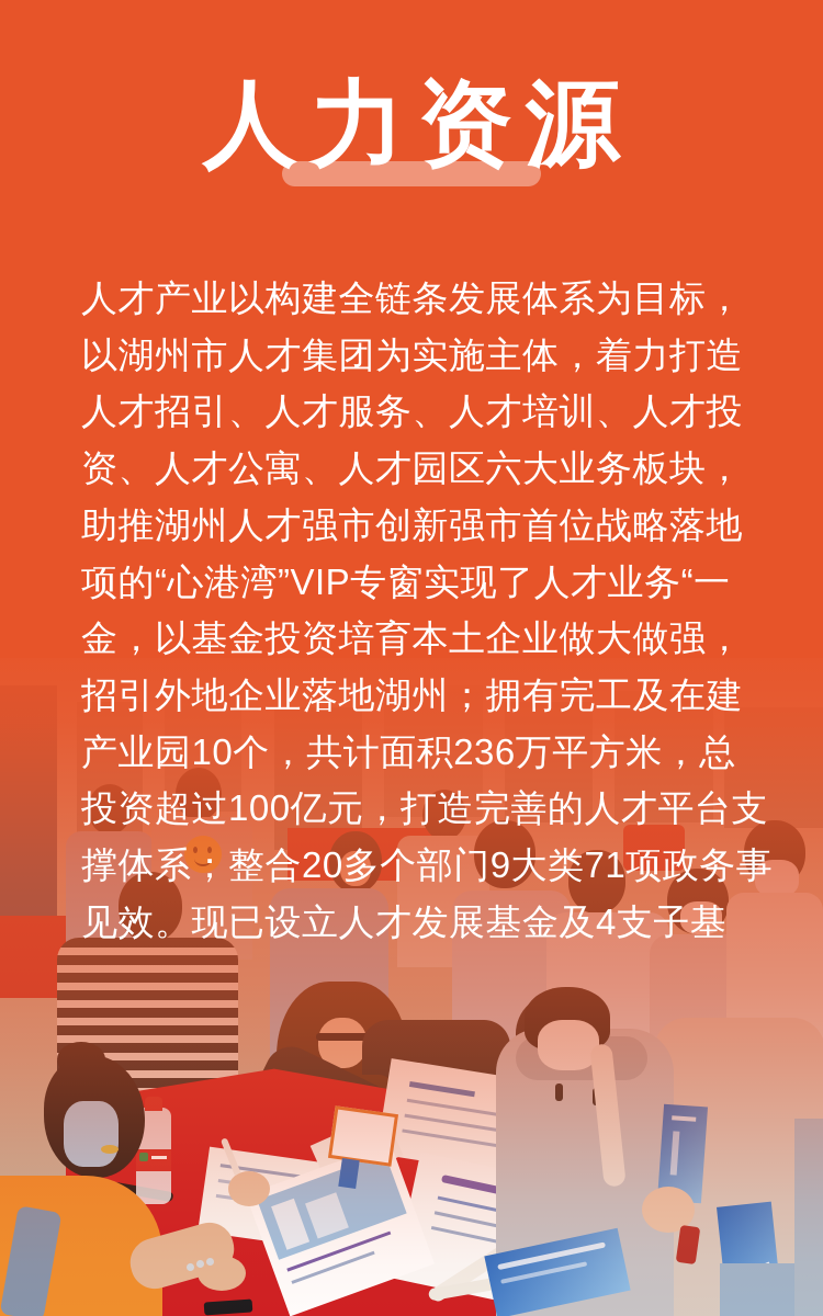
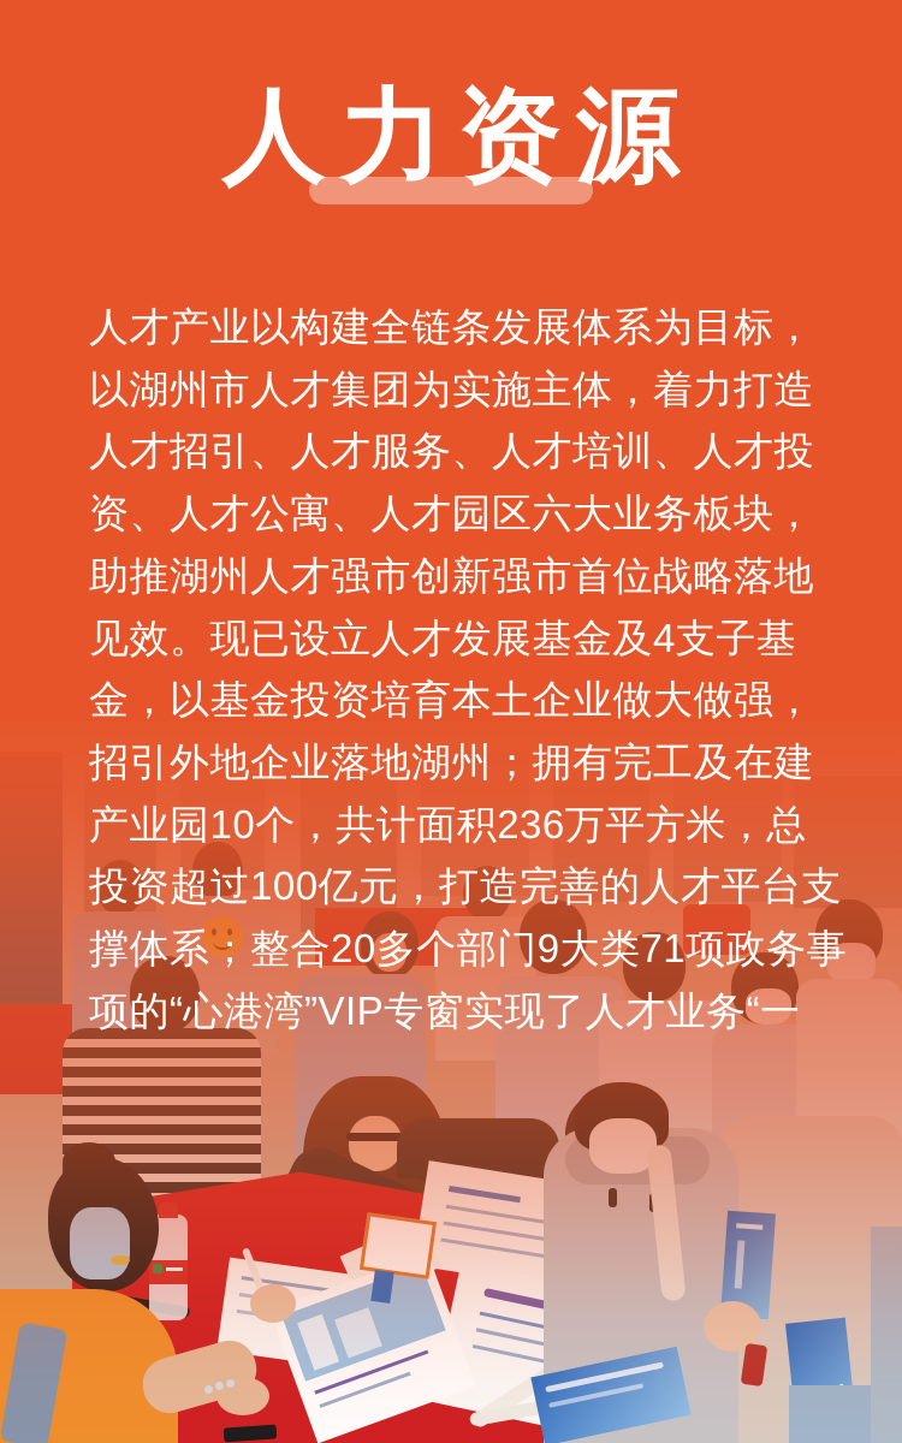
  人力资源
  人才产业以构建全链条发展体系为目标，
  以湖州市人才集团为实施主体，着力打造
  人才招引、人才服务、人才培训、人才投
  资、人才公寓、人才园区六大业务板块，
  助推湖州人才强市创新强市首位战略落地
- 项的“心港湾”VIP专窗实现了人才业务“一
+ 见效。现已设立人才发展基金及4支子基
  金，以基金投资培育本土企业做大做强，
  招引外地企业落地湖州；拥有完工及在建
  产业园10个，共计面积236万平方米，总
  投资超过100亿元，打造完善的人才平台支
  撑体系；整合20多个部门9大类71项政务事
- 见效。现已设立人才发展基金及4支子基
+ 项的“心港湾”VIP专窗实现了人才业务“一
